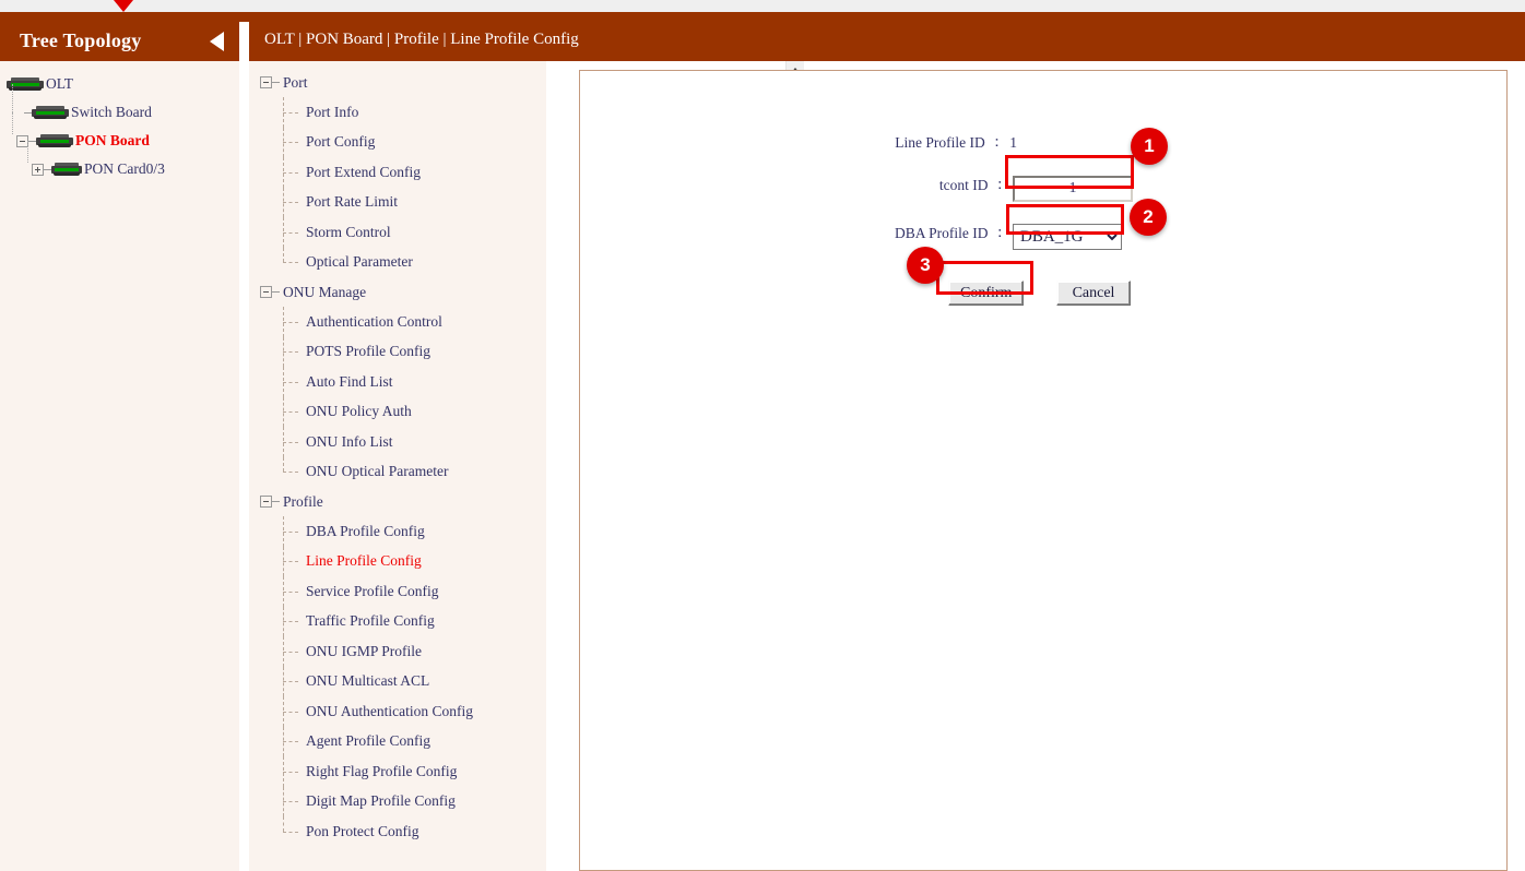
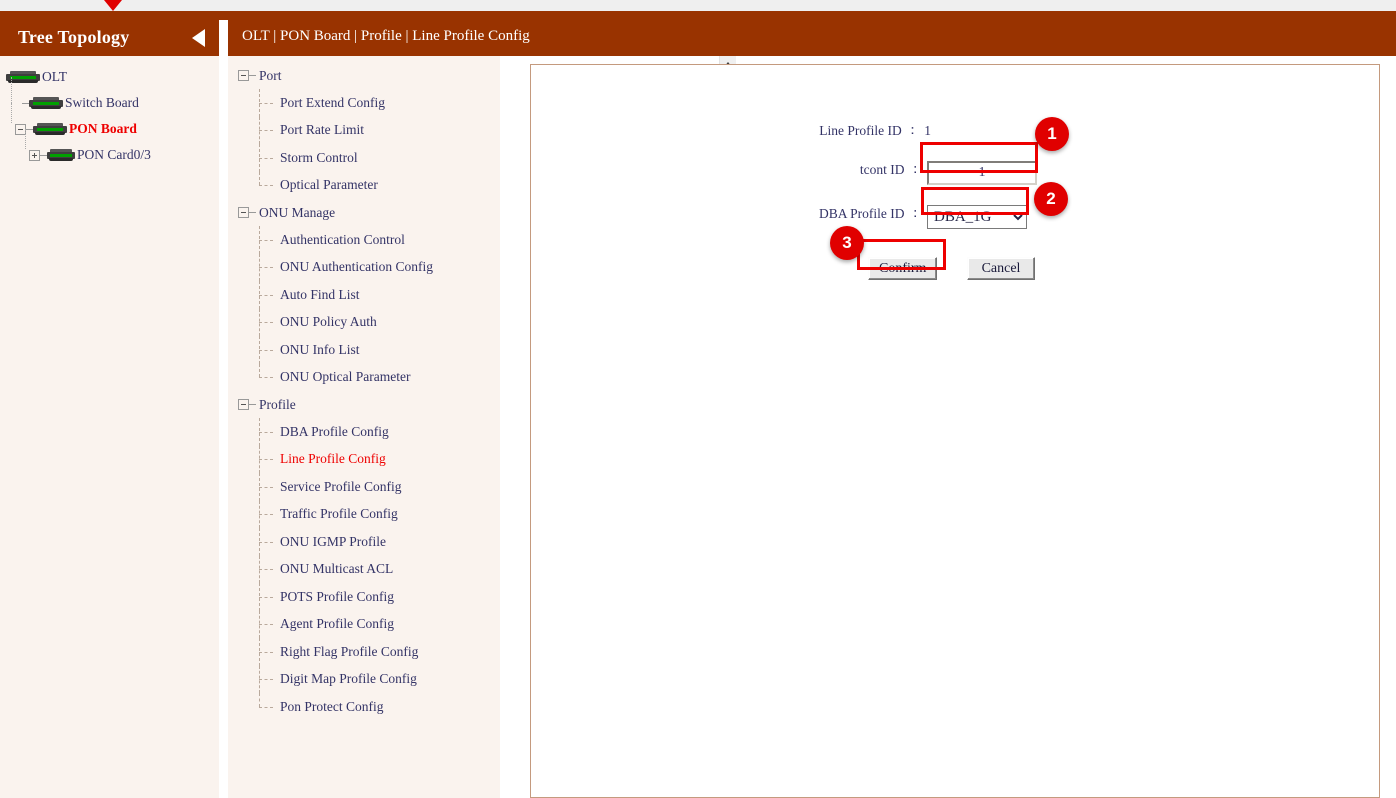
  Tree Topology
  OLT
  Switch Board
  PON Board
  PON Card0/3
  OLT | PON Board | Profile | Line Profile Config
  Port
- Port Info
- Port Config
  Port Extend Config
  Port Rate Limit
  Storm Control
  Optical Parameter
  ONU Manage
  Authentication Control
- POTS Profile Config
+ ONU Authentication Config
  Auto Find List
  ONU Policy Auth
  ONU Info List
  ONU Optical Parameter
  Profile
  DBA Profile Config
  Line Profile Config
  Service Profile Config
  Traffic Profile Config
  ONU IGMP Profile
  ONU Multicast ACL
- ONU Authentication Config
+ POTS Profile Config
  Agent Profile Config
  Right Flag Profile Config
  Digit Map Profile Config
  Pon Protect Config
  Line Profile ID
  ：
  1
  tcont ID
  ：
  1
  DBA Profile ID
  ：
  DBA_1G
  Confirm
  Cancel
  1
  2
  3
